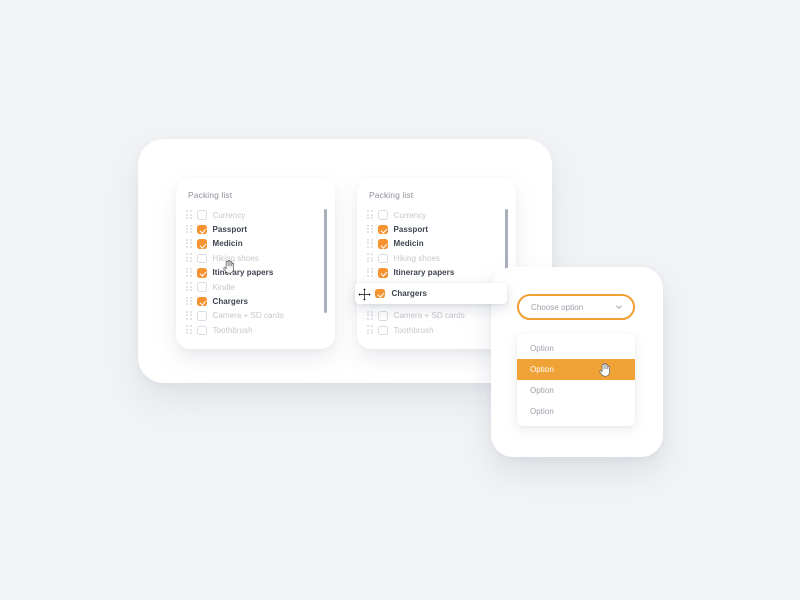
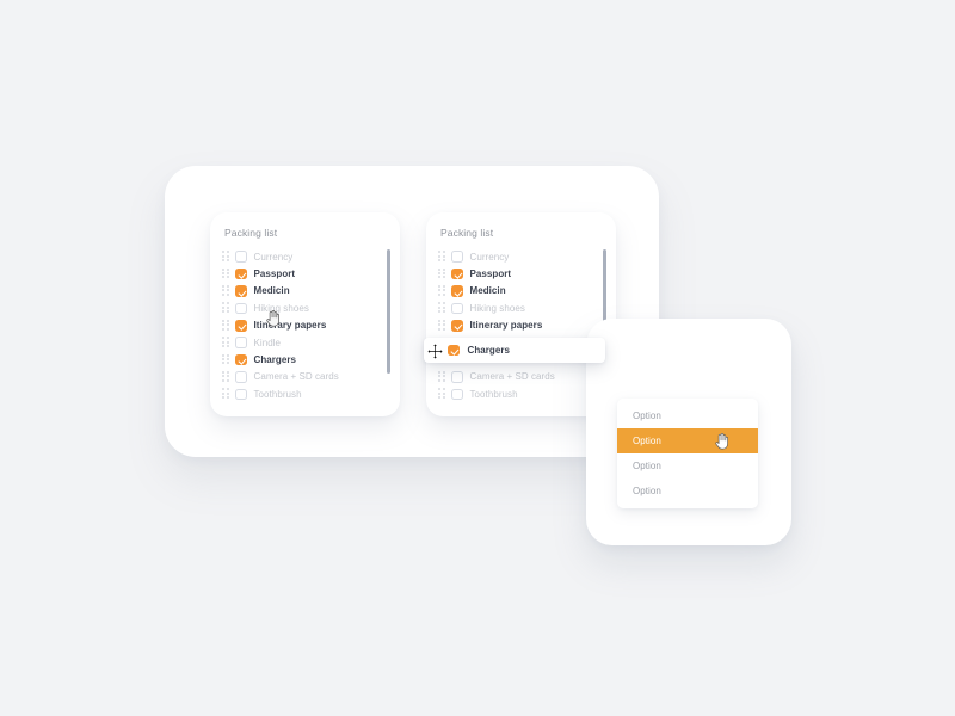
  Packing list
  Currency
  Passport
  Medicin
  Hiking shoes
  Itinary papers
  Kindle
  Chargers
  Camera + SD cards
  Toothbrush
  Packing list
  Currency
  Passport
  Medicin
  Hiking shoes
  Itinerary papers
  Camera + SD cards
  Toothbrush
  Chargers
- Choose option
  Option
  Option
  Option
  Option
